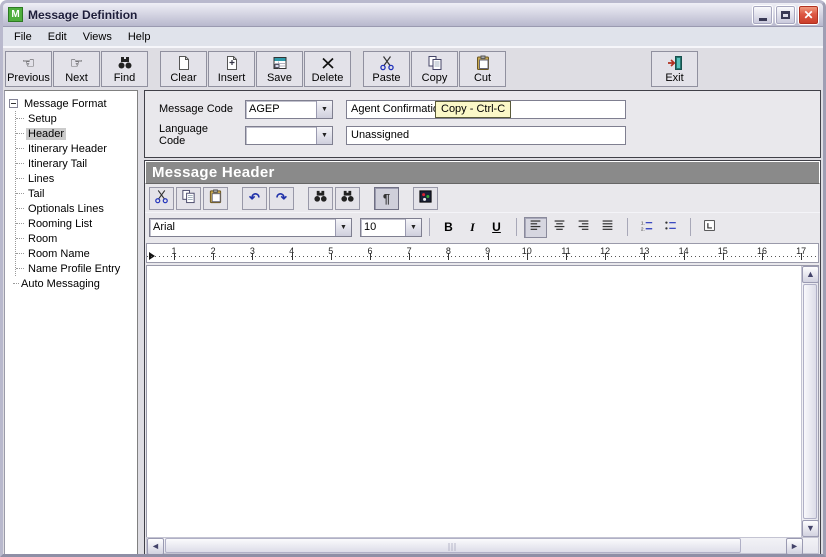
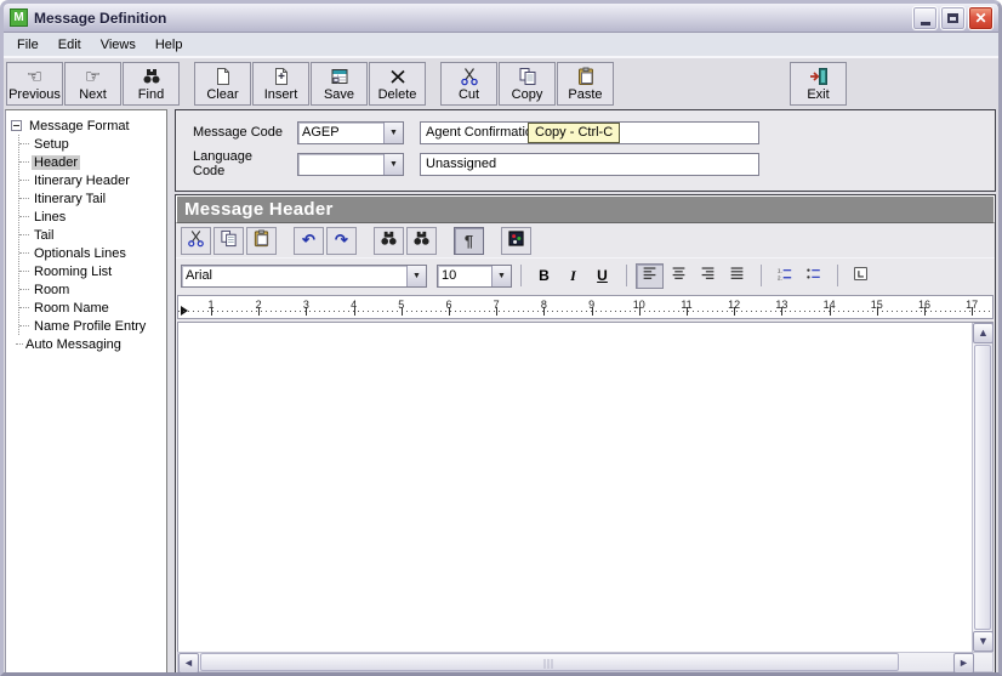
  M
  Message Definition
  ✕
  File
  Edit
  Views
  Help
  ☜
  Previous
  ☞
  Next
  Find
  Clear
  Insert
  Save
  Delete
- Paste
+ Cut
  Copy
- Cut
+ Paste
  Exit
  Message Format
  Setup
  Header
  Itinerary Header
  Itinerary Tail
  Lines
  Tail
  Optionals Lines
  Rooming List
  Room
  Room Name
  Name Profile Entry
  Auto Messaging
  Message Code
  AGEP
  Agent Confirmati
  Copy - Ctrl-C
  Language Code
  Unassigned
  Message Header
  ↶
  ↷
  ¶
  Arial
  10
  B
  I
  U
  1
  2
  3
  4
  5
  6
  7
  8
  9
  10
  11
  12
  13
  14
  15
  16
  17
  ▲
  ▼
  ◄
  ►
